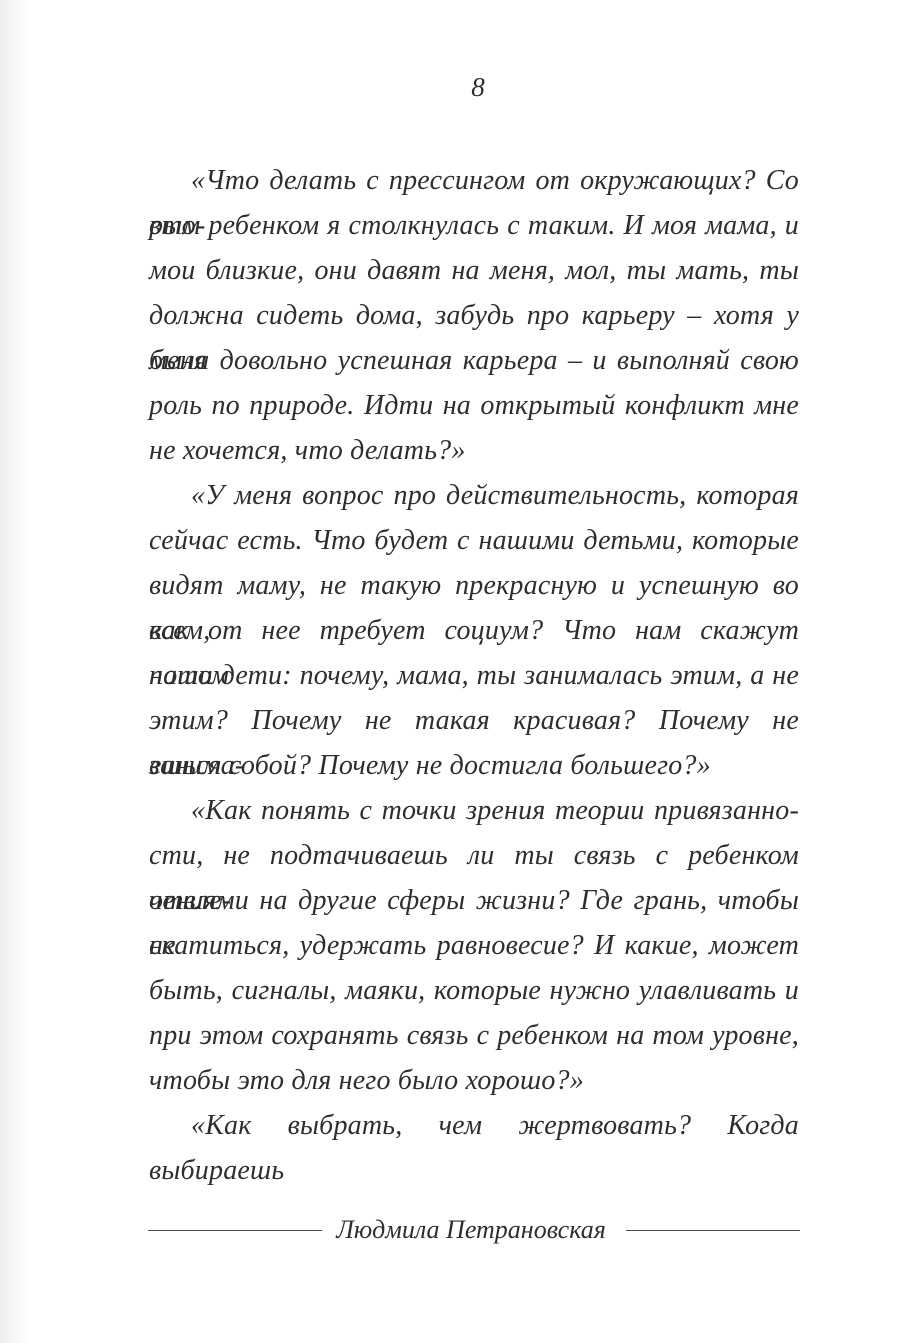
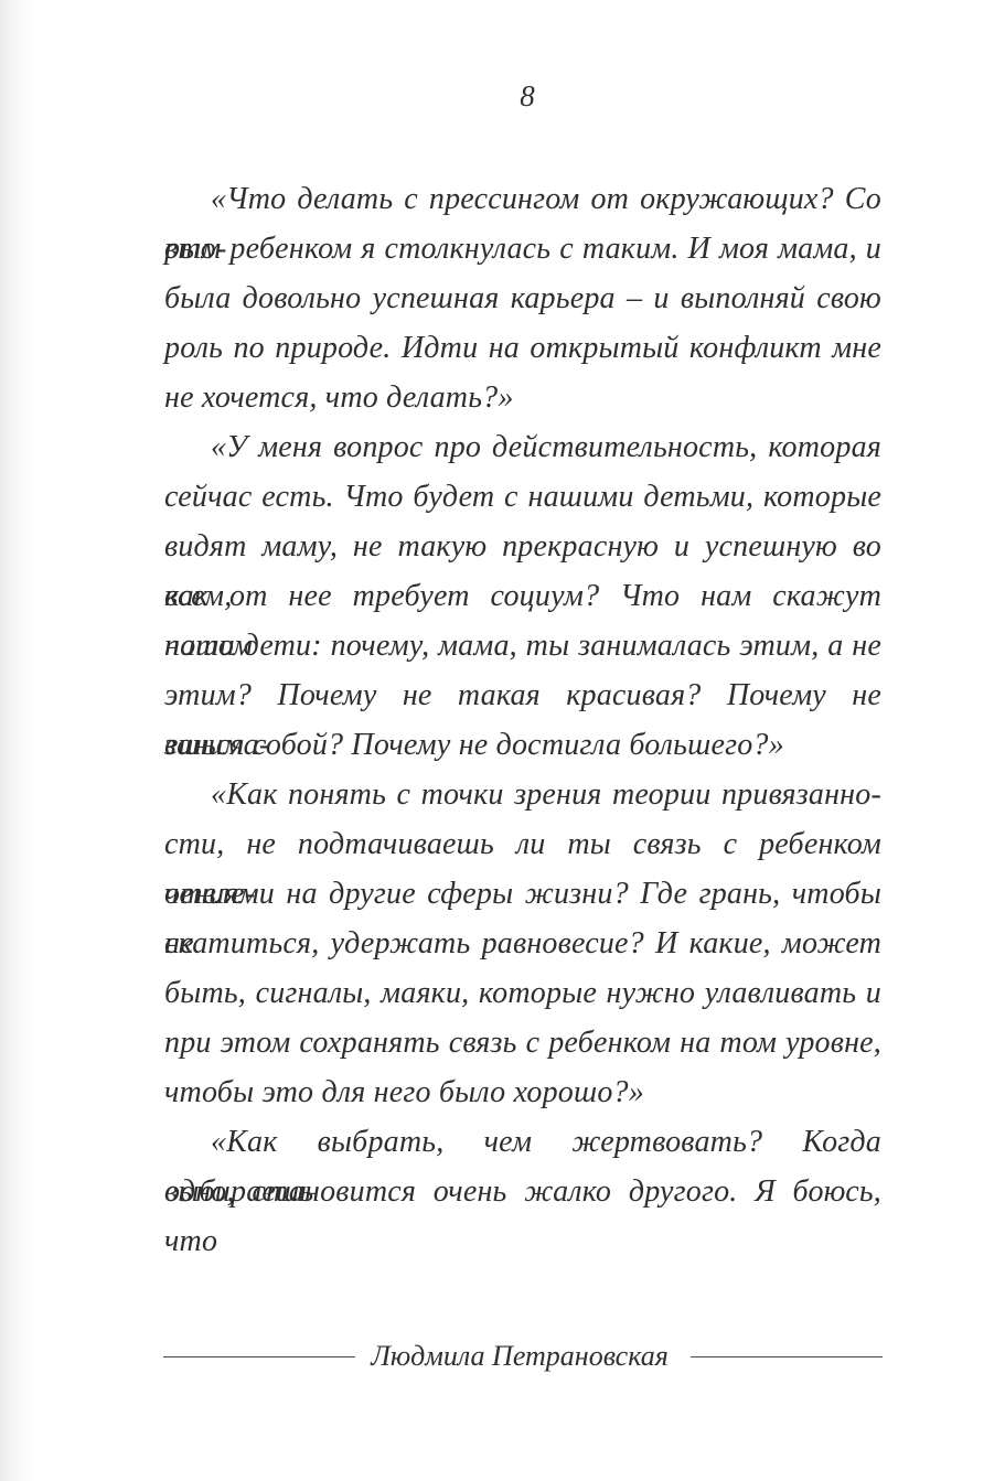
  8
  «Что делать с прессингом от окружающих? Со вто-
  рым ребенком я столкнулась с таким. И моя мама, и
- мои близкие, они давят на меня, мол, ты мать, ты
- должна сидеть дома, забудь про карьеру – хотя у меня
  была довольно успешная карьера – и выполняй свою
  роль по природе. Идти на открытый конфликт мне
  не хочется, что делать?»
  «У меня вопрос про действительность, которая
  сейчас есть. Что будет с нашими детьми, которые
  видят маму, не такую прекрасную и успешную во всем,
  как от нее требует социум? Что нам скажут потом
  наши дети: почему, мама, ты занималась этим, а не
  этим? Почему не такая красивая? Почему не занима-
  ешься собой? Почему не достигла большего?»
  «Как понять с точки зрения теории привязанно-
  сти, не подтачиваешь ли ты связь с ребенком отвле-
  чениями на другие сферы жизни? Где грань, чтобы не
  скатиться, удержать равновесие? И какие, может
  быть, сигналы, маяки, которые нужно улавливать и
  при этом сохранять связь с ребенком на том уровне,
  чтобы это для него было хорошо?»
  «Как выбрать, чем жертвовать? Когда выбираешь
+ одно, становится очень жалко другого. Я боюсь, что
  Людмила Петрановская
